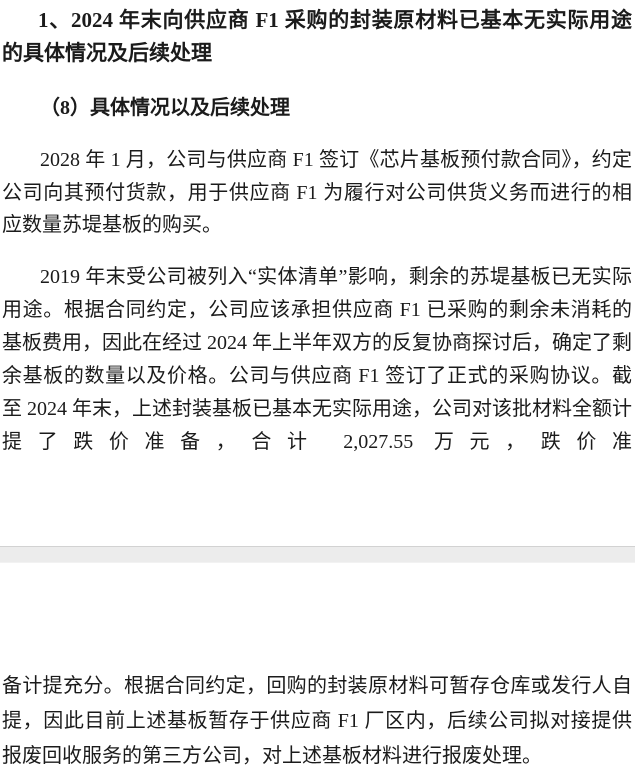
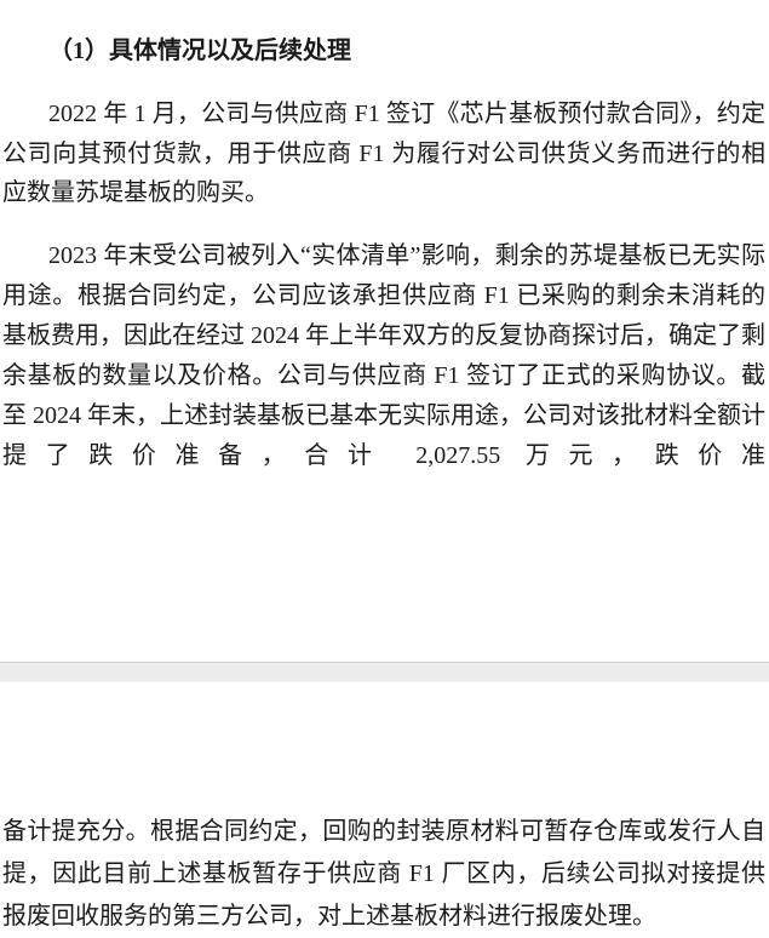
- 1、2024 年末向供应商 F1 采购的封装原材料已基本无实际用途的具体情况及后续处理
- （8）具体情况以及后续处理
+ （1）具体情况以及后续处理
- 2028 年 1 月，公司与供应商 F1 签订《芯片基板预付款合同》，约定公司向其预付货款，用于供应商 F1 为履行对公司供货义务而进行的相应数量苏堤基板的购买。
+ 2022 年 1 月，公司与供应商 F1 签订《芯片基板预付款合同》，约定公司向其预付货款，用于供应商 F1 为履行对公司供货义务而进行的相应数量苏堤基板的购买。
- 2019 年末受公司被列入“实体清单”影响，剩余的苏堤基板已无实际用途。根据合同约定，公司应该承担供应商 F1 已采购的剩余未消耗的基板费用，因此在经过 2024 年上半年双方的反复协商探讨后，确定了剩余基板的数量以及价格。公司与供应商 F1 签订了正式的采购协议。截至 2024 年末，上述封装基板已基本无实际用途，公司对该批材料全额计提了跌价准备，合计 2,027.55 万元，跌价准
+ 2023 年末受公司被列入“实体清单”影响，剩余的苏堤基板已无实际用途。根据合同约定，公司应该承担供应商 F1 已采购的剩余未消耗的基板费用，因此在经过 2024 年上半年双方的反复协商探讨后，确定了剩余基板的数量以及价格。公司与供应商 F1 签订了正式的采购协议。截至 2024 年末，上述封装基板已基本无实际用途，公司对该批材料全额计提了跌价准备，合计 2,027.55 万元，跌价准
  备计提充分。根据合同约定，回购的封装原材料可暂存仓库或发行人自提，因此目前上述基板暂存于供应商 F1 厂区内，后续公司拟对接提供报废回收服务的第三方公司，对上述基板材料进行报废处理。
